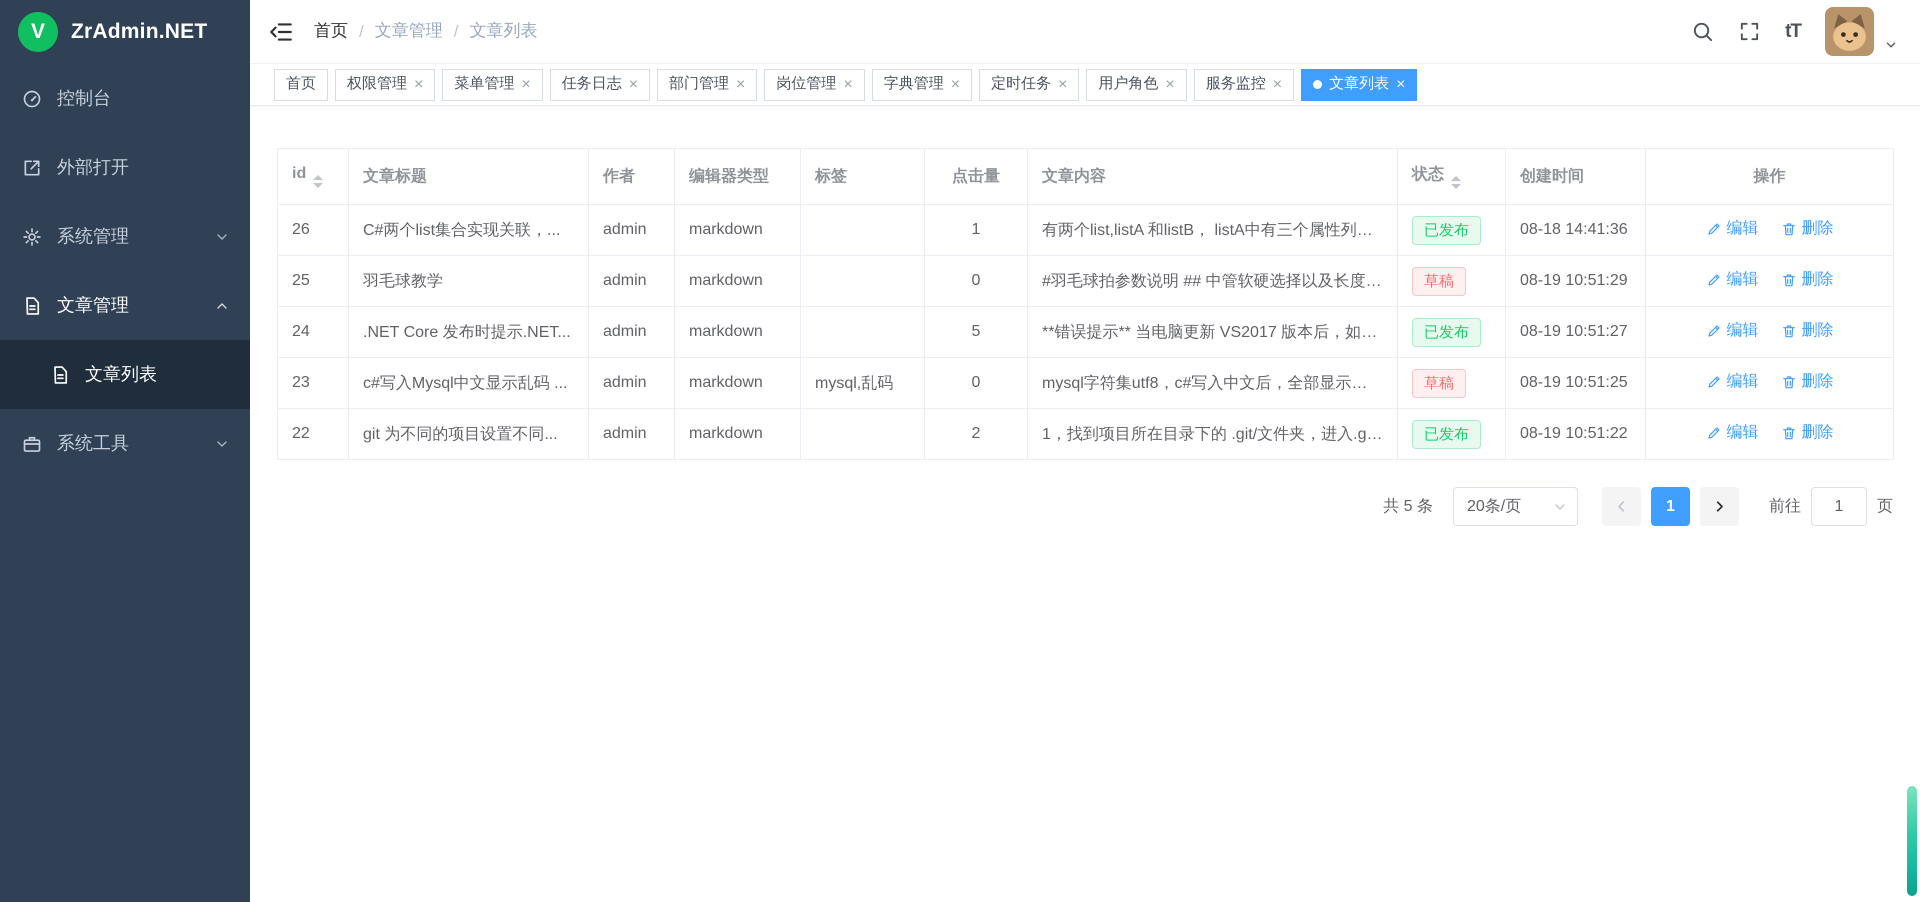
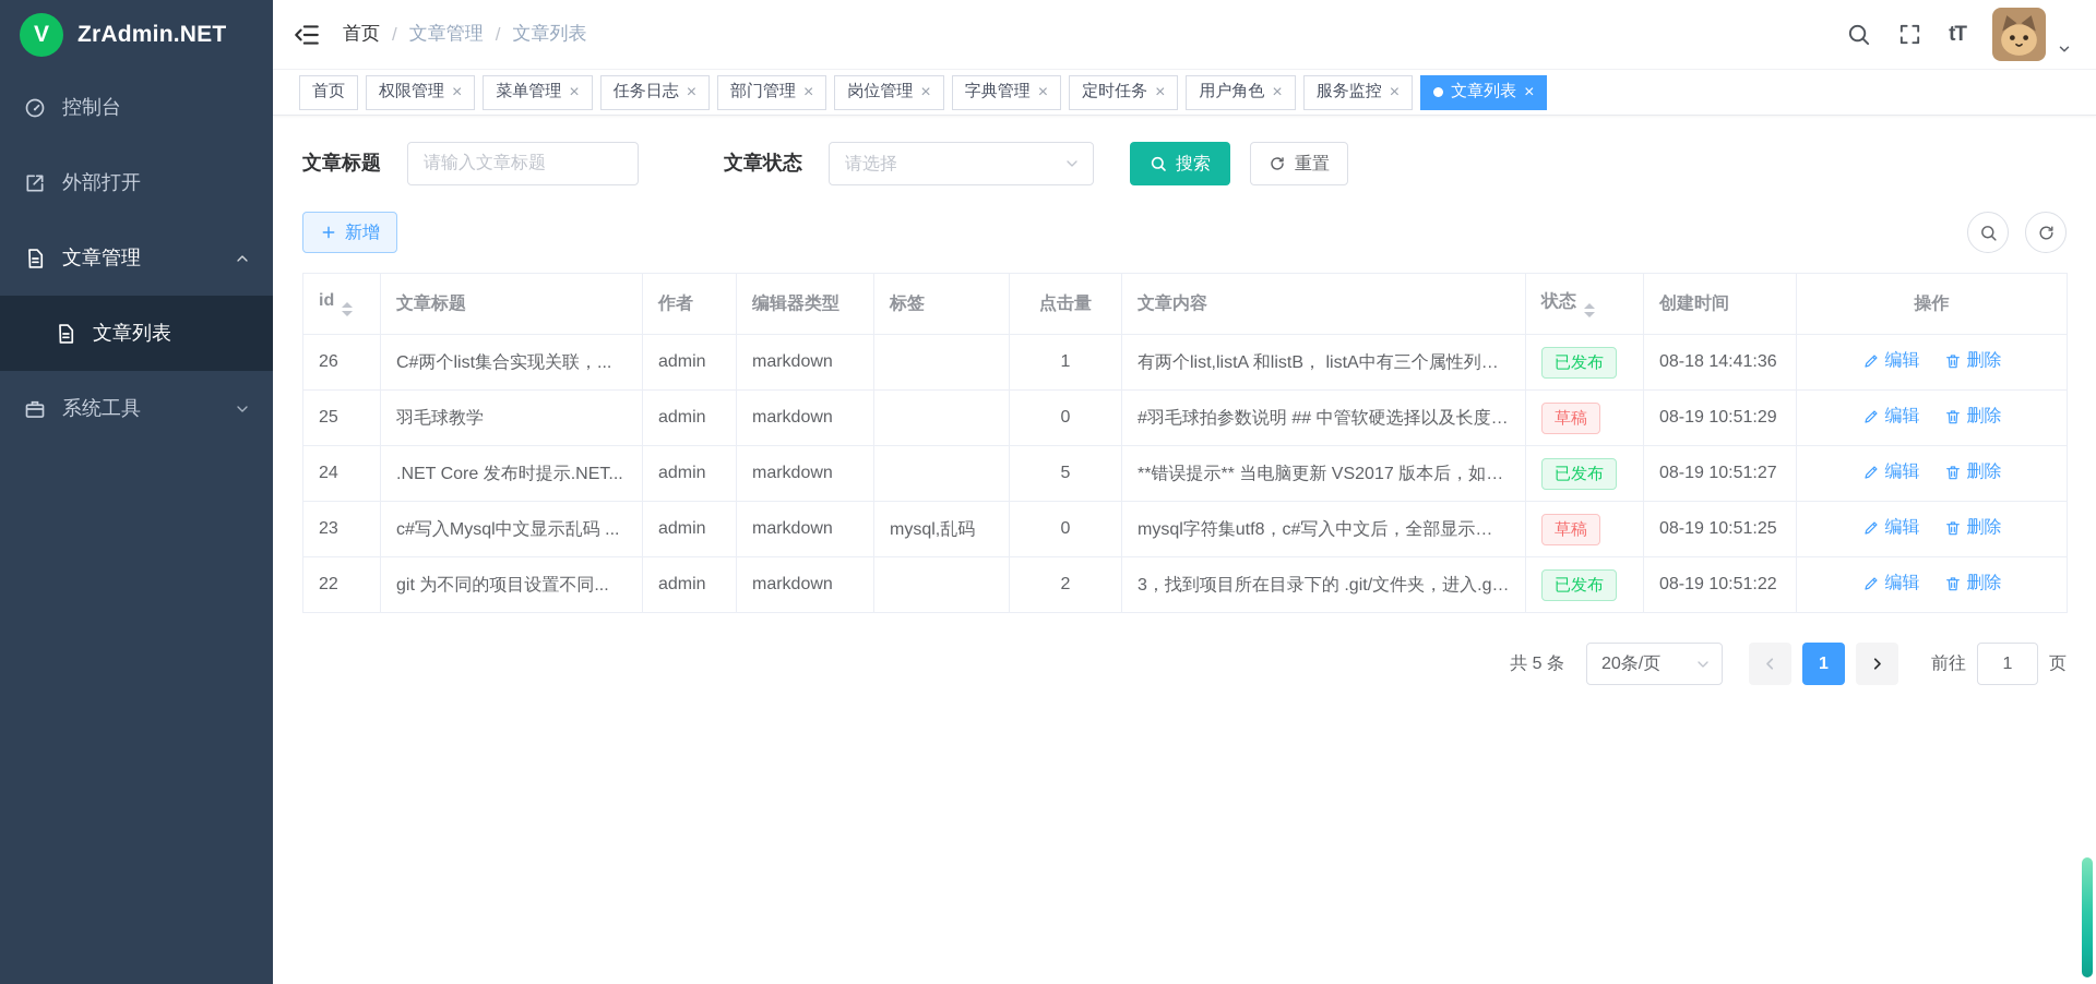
  V
  ZrAdmin.NET
  控制台
  外部打开
- 系统管理
  文章管理
  文章列表
  系统工具
  首页
  /
  文章管理
  /
  文章列表
  tT
  首页
  权限管理
  ×
  菜单管理
  ×
  任务日志
  ×
  部门管理
  ×
  岗位管理
  ×
  字典管理
  ×
  定时任务
  ×
  用户角色
  ×
  服务监控
  ×
  文章列表
  ×
+ 文章标题
+ 请输入文章标题
+ 文章状态
+ 请选择
+ 搜索
+ 重置
+ 新增
  id	文章标题	作者	编辑器类型	标签	点击量	文章内容	状态	创建时间	操作
  26	C#两个list集合实现关联，...	admin	markdown		1	有两个list,listA 和listB， listA中有三个属性列为St..	已发布	08-18 14:41:36	编辑 删除
  25	羽毛球教学	admin	markdown		0	#羽毛球拍参数说明 ## 中管软硬选择以及长度介...	草稿	08-19 10:51:29	编辑 删除
  24	.NET Core 发布时提示.NET...	admin	markdown		5	**错误提示** 当电脑更新 VS2017 版本后，如果...	已发布	08-19 10:51:27	编辑 删除
  23	c#写入Mysql中文显示乱码 ...	admin	markdown	mysql,乱码	0	mysql字符集utf8，c#写入中文后，全部显示成? ...	草稿	08-19 10:51:25	编辑 删除
- 22	git 为不同的项目设置不同...	admin	markdown		2	1，找到项目所在目录下的 .git/文件夹，进入.git/...	已发布	08-19 10:51:22	编辑 删除
+ 22	git 为不同的项目设置不同...	admin	markdown		2	3，找到项目所在目录下的 .git/文件夹，进入.git/...	已发布	08-19 10:51:22	编辑 删除
  共 5 条
  20条/页
  1
  前往
  1
  页
